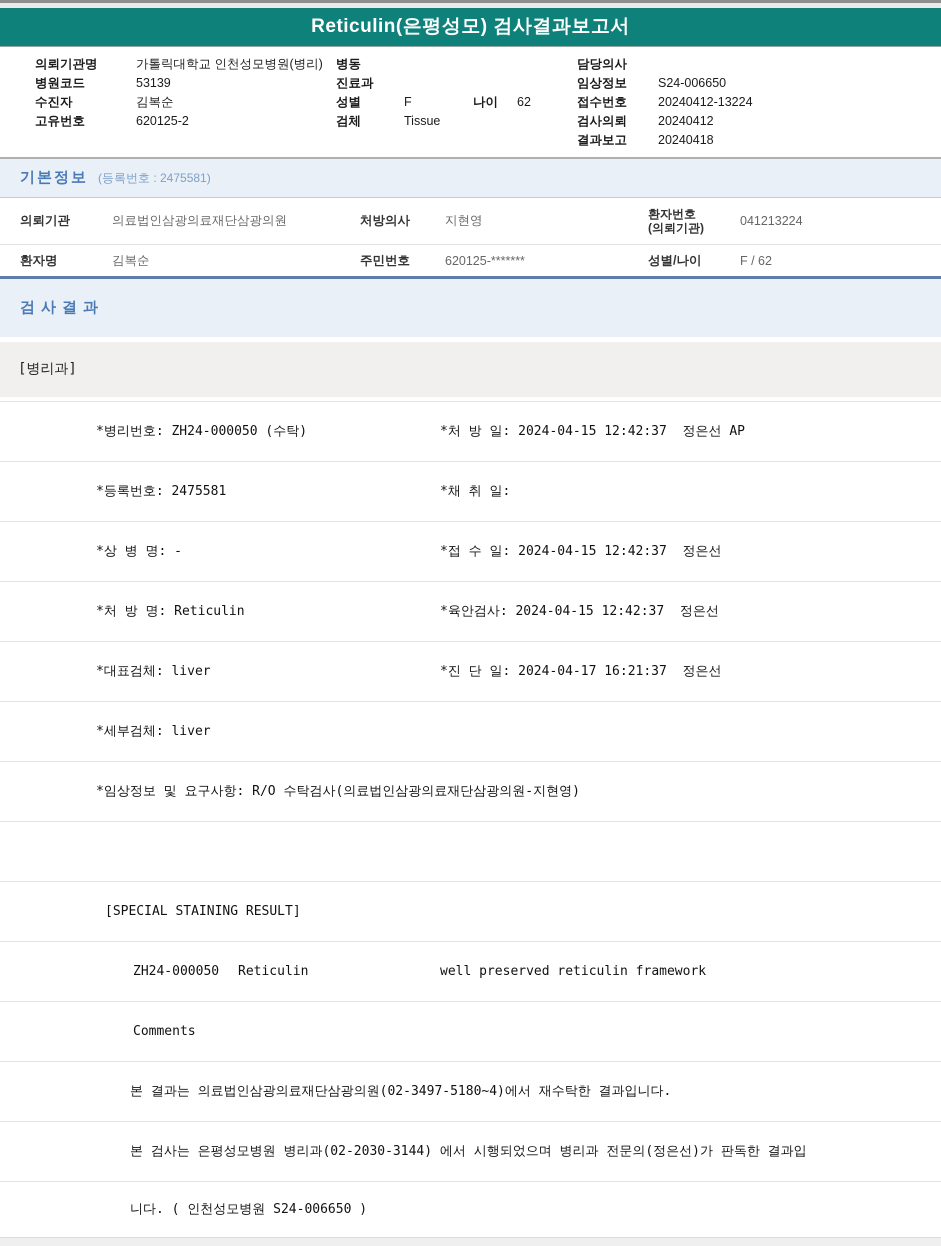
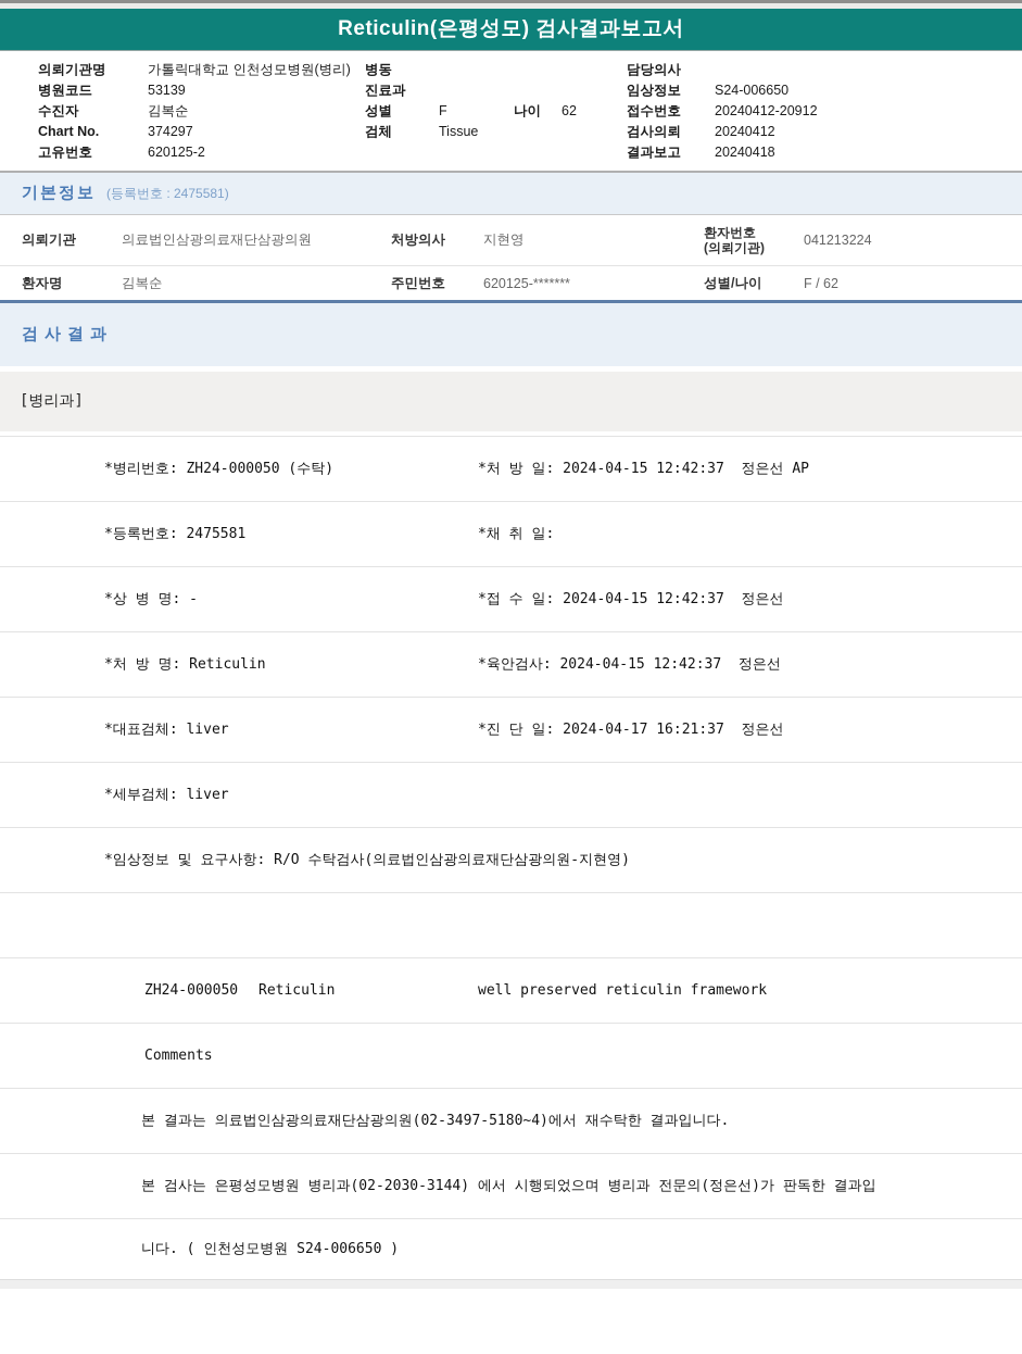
  Reticulin(은평성모) 검사결과보고서
  의뢰기관명 가톨릭대학교 인천성모병원(병리)
  병원코드 53139
  수진자 김복순
+ Chart No. 374297
  고유번호 620125-2
  병동
  진료과
  성별 F 나이 62
  검체 Tissue
  담당의사
  임상정보 S24-006650
- 접수번호 20240412-13224
+ 접수번호 20240412-20912
  검사의뢰 20240412
  결과보고 20240418
  기본정보
  (등록번호 : 2475581)
  의뢰기관
  의료법인삼광의료재단삼광의원
  처방의사
  지현영
  환자번호
  (의뢰기관)
  041213224
  환자명
  김복순
  주민번호
  620125-*******
  성별/나이
  F / 62
  검사결과
  [병리과]
  *병리번호: ZH24-000050 (수탁)
  *처 방 일: 2024-04-15 12:42:37 정은선 AP
  *등록번호: 2475581
  *채 취 일:
  *상 병 명: -
  *접 수 일: 2024-04-15 12:42:37 정은선
  *처 방 명: Reticulin
  *육안검사: 2024-04-15 12:42:37 정은선
  *대표검체: liver
  *진 단 일: 2024-04-17 16:21:37 정은선
  *세부검체: liver
  *임상정보 및 요구사항: R/O 수탁검사(의료법인삼광의료재단삼광의원-지현영)
- [SPECIAL STAINING RESULT]
  ZH24-000050
  Reticulin
  well preserved reticulin framework
  Comments
  본 결과는 의료법인삼광의료재단삼광의원(02-3497-5180~4)에서 재수탁한 결과입니다.
  본 검사는 은평성모병원 병리과(02-2030-3144) 에서 시행되었으며 병리과 전문의(정은선)가 판독한 결과입
  니다. ( 인천성모병원 S24-006650 )
